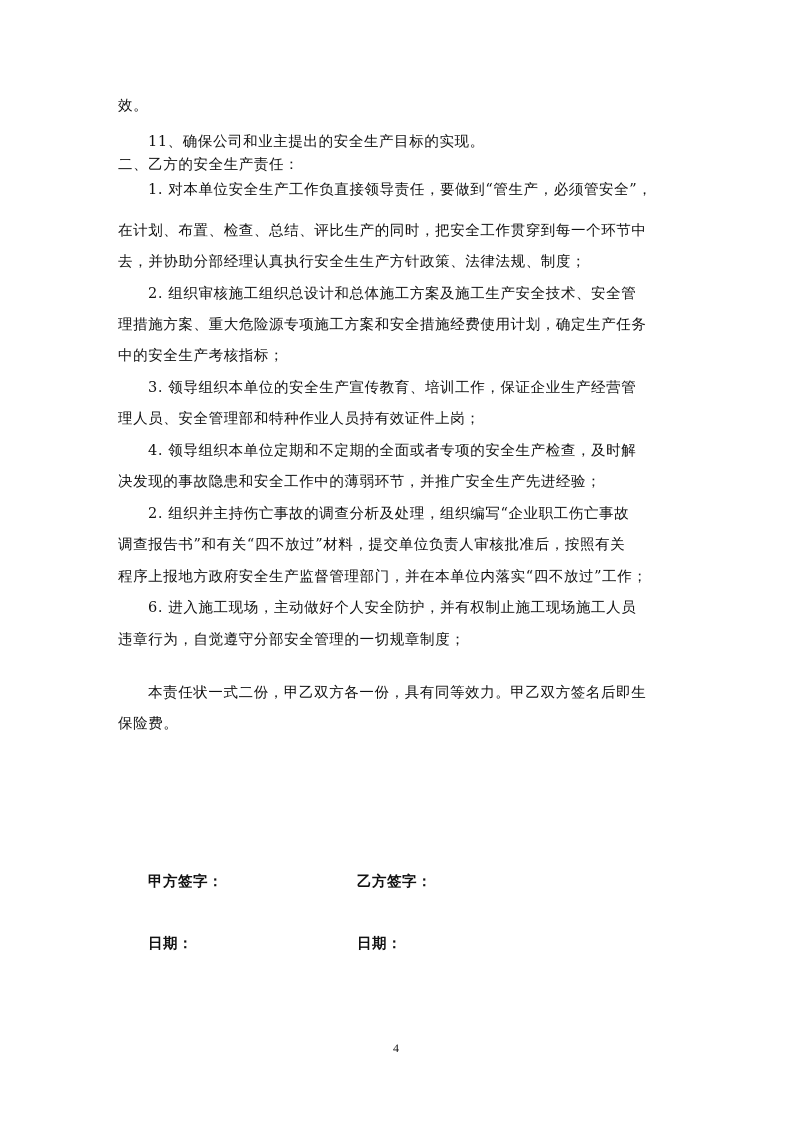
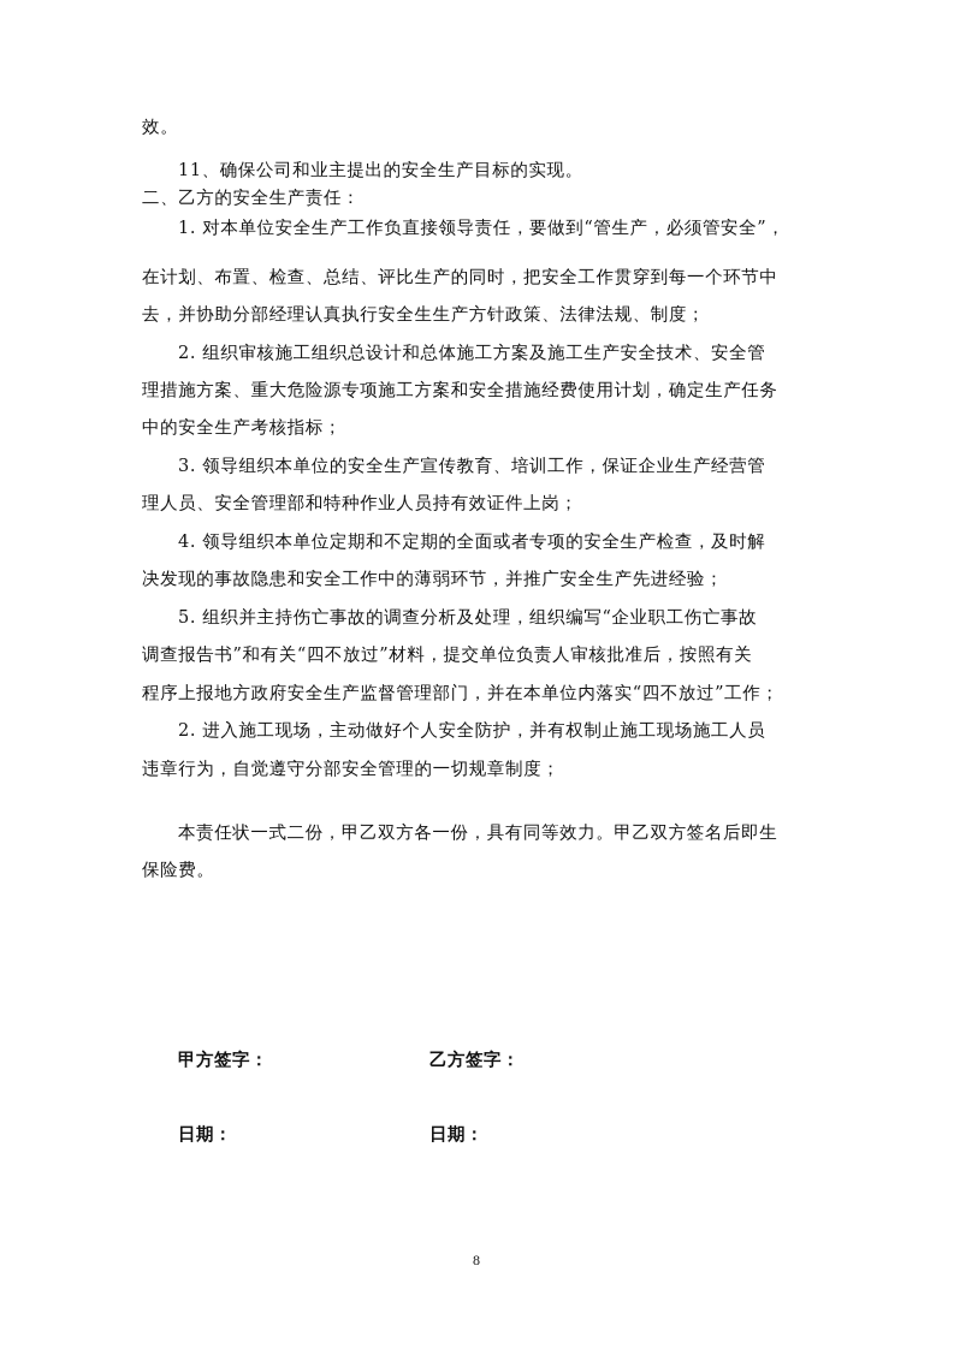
  效。
  11、确保公司和业主提出的安全生产目标的实现。
  二、乙方的安全生产责任：
  1. 对本单位安全生产工作负直接领导责任，要做到“管生产，必须管安全”，
  在计划、布置、检查、总结、评比生产的同时，把安全工作贯穿到每一个环节中
  去，并协助分部经理认真执行安全生生产方针政策、法律法规、制度；
  2. 组织审核施工组织总设计和总体施工方案及施工生产安全技术、安全管
  理措施方案、重大危险源专项施工方案和安全措施经费使用计划，确定生产任务
  中的安全生产考核指标；
  3. 领导组织本单位的安全生产宣传教育、培训工作，保证企业生产经营管
  理人员、安全管理部和特种作业人员持有效证件上岗；
  4. 领导组织本单位定期和不定期的全面或者专项的安全生产检查，及时解
  决发现的事故隐患和安全工作中的薄弱环节，并推广安全生产先进经验；
- 2. 组织并主持伤亡事故的调查分析及处理，组织编写“企业职工伤亡事故
+ 5. 组织并主持伤亡事故的调查分析及处理，组织编写“企业职工伤亡事故
  调查报告书”和有关“四不放过”材料，提交单位负责人审核批准后，按照有关
  程序上报地方政府安全生产监督管理部门，并在本单位内落实“四不放过”工作；
- 6. 进入施工现场，主动做好个人安全防护，并有权制止施工现场施工人员
+ 2. 进入施工现场，主动做好个人安全防护，并有权制止施工现场施工人员
  违章行为，自觉遵守分部安全管理的一切规章制度；
  本责任状一式二份，甲乙双方各一份，具有同等效力。甲乙双方签名后即生
  保险费。
  甲方签字：
  乙方签字：
  日期：
  日期：
- 4
+ 8
